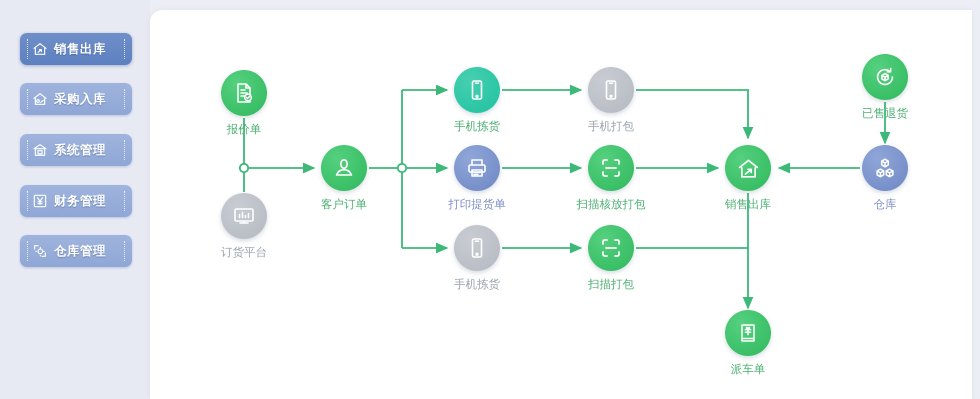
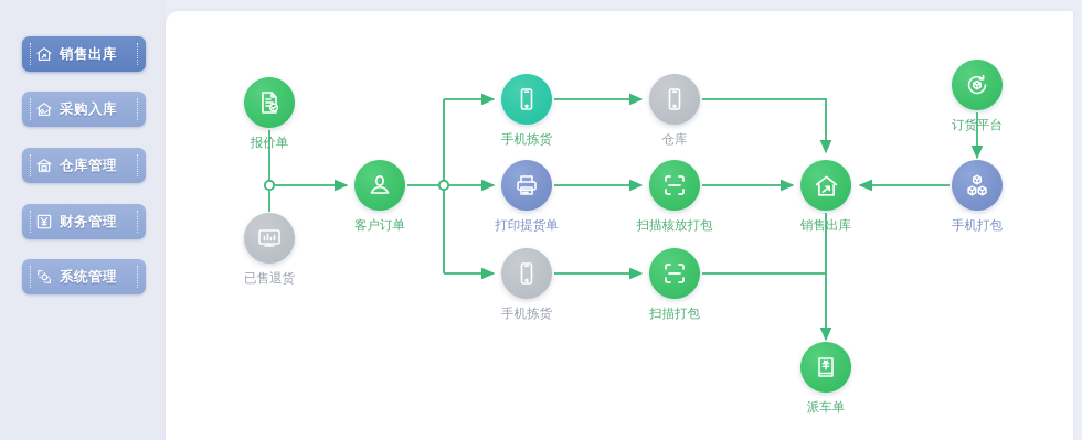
  销售出库
  采购入库
- 系统管理
+ 仓库管理
  财务管理
- 仓库管理
+ 系统管理
  报价单
- 订货平台
+ 已售退货
  客户订单
  手机拣货
- 手机打包
+ 仓库
  打印提货单
  扫描核放打包
  手机拣货
  扫描打包
  销售出库
- 已售退货
+ 订货平台
- 仓库
+ 手机打包
  派车单
